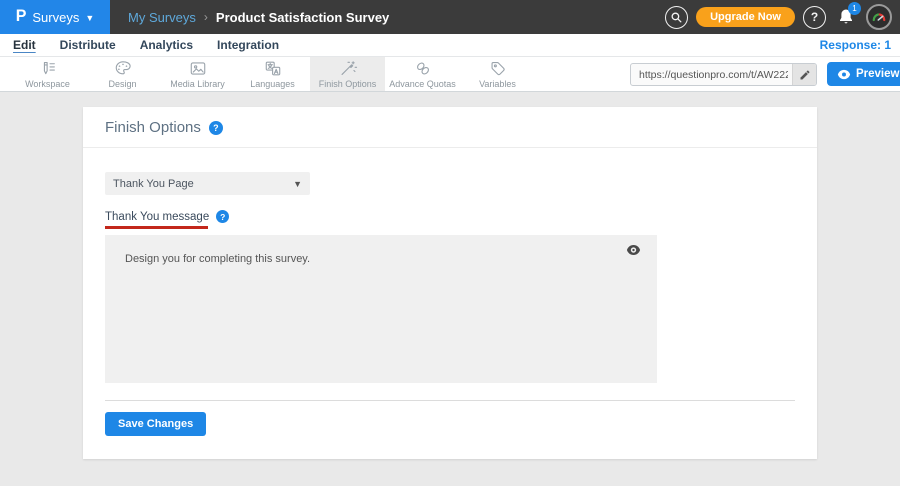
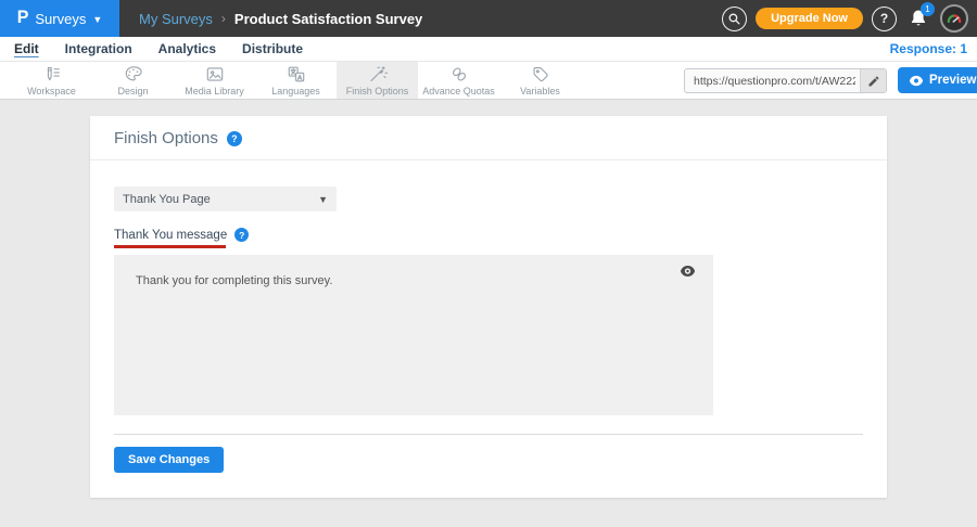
  P
  Surveys
  ▼
  My Surveys
  ›
  Product Satisfaction Survey
  Upgrade Now
  ?
  1
  Edit
- Distribute
+ Integration
  Analytics
- Integration
+ Distribute
  Response: 1
  Workspace
  Design
  Media Library
  Languages
  Finish Options
  Advance Quotas
  Variables
  https://questionpro.com/t/AW22
  Preview
  Finish Options
  ?
  Thank You Page
  ▼
  Thank You message
  ?
- Design you for completing this survey.
+ Thank you for completing this survey.
  Save Changes
